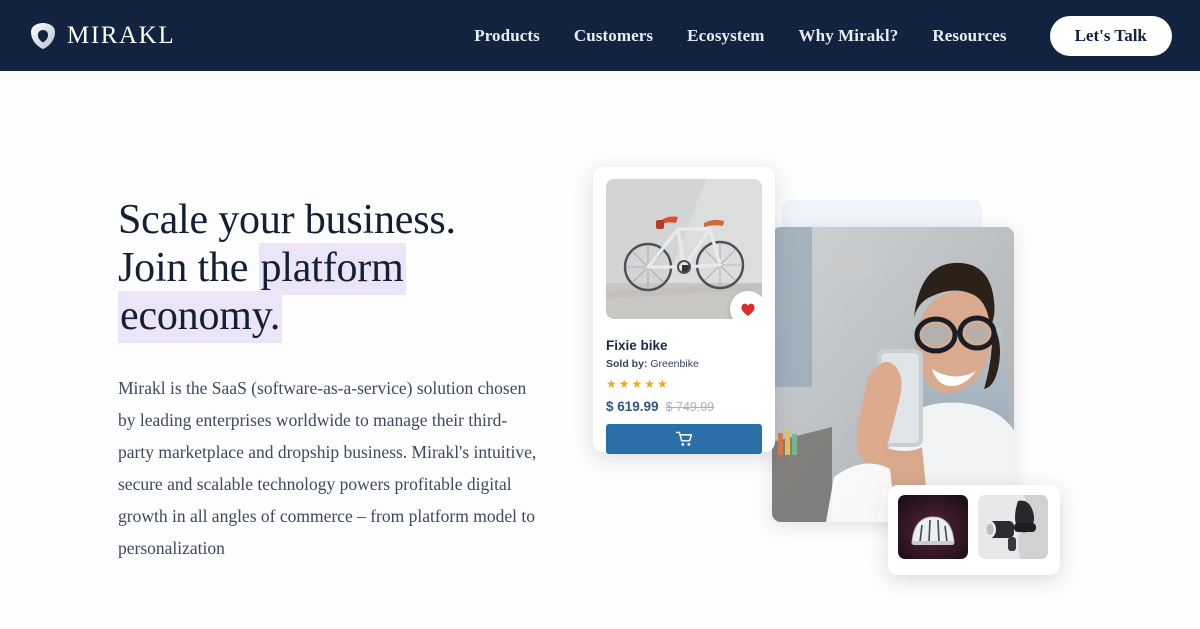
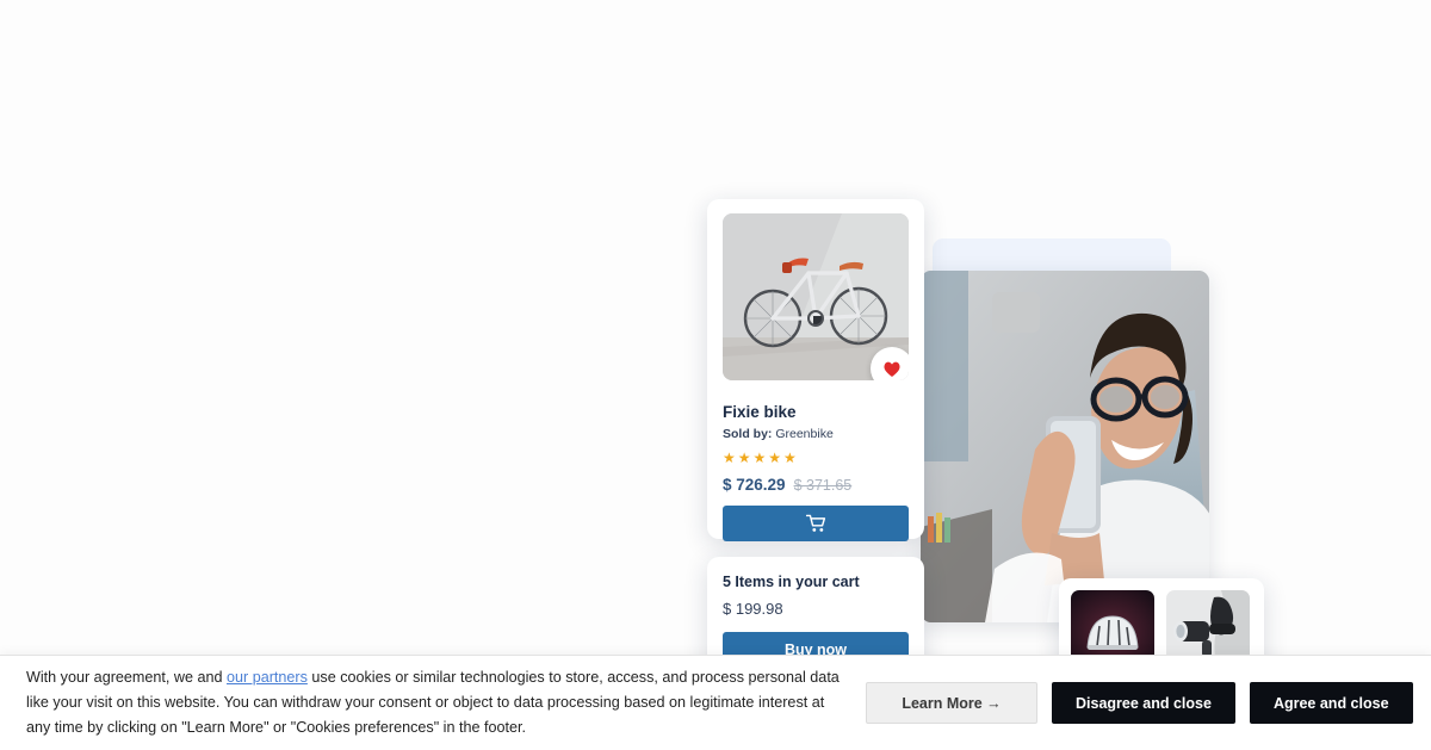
- MIRAKL
- Products
- Customers
- Ecosystem
- Why Mirakl?
- Resources
- Let's Talk
- Scale your business.
- Join the platform
- economy.
- Mirakl is the SaaS (software-as-a-service) solution chosen by leading enterprises worldwide to manage their third-party marketplace and dropship business. Mirakl's intuitive, secure and scalable technology powers profitable digital growth in all angles of commerce – from platform model to personalization
  Fixie bike
  Sold by: Greenbike
  ★★★★★
- $ 619.99
+ $ 726.29
- $ 749.99
+ $ 371.65
+ 5 Items in your cart
+ $ 199.98
+ Buy now
+ With your agreement, we and our partners use cookies or similar technologies to store, access, and process personal data like your visit on this website. You can withdraw your consent or object to data processing based on legitimate interest at any time by clicking on "Learn More" or "Cookies preferences" in the footer.
+ Learn More →
+ Disagree and close
+ Agree and close
